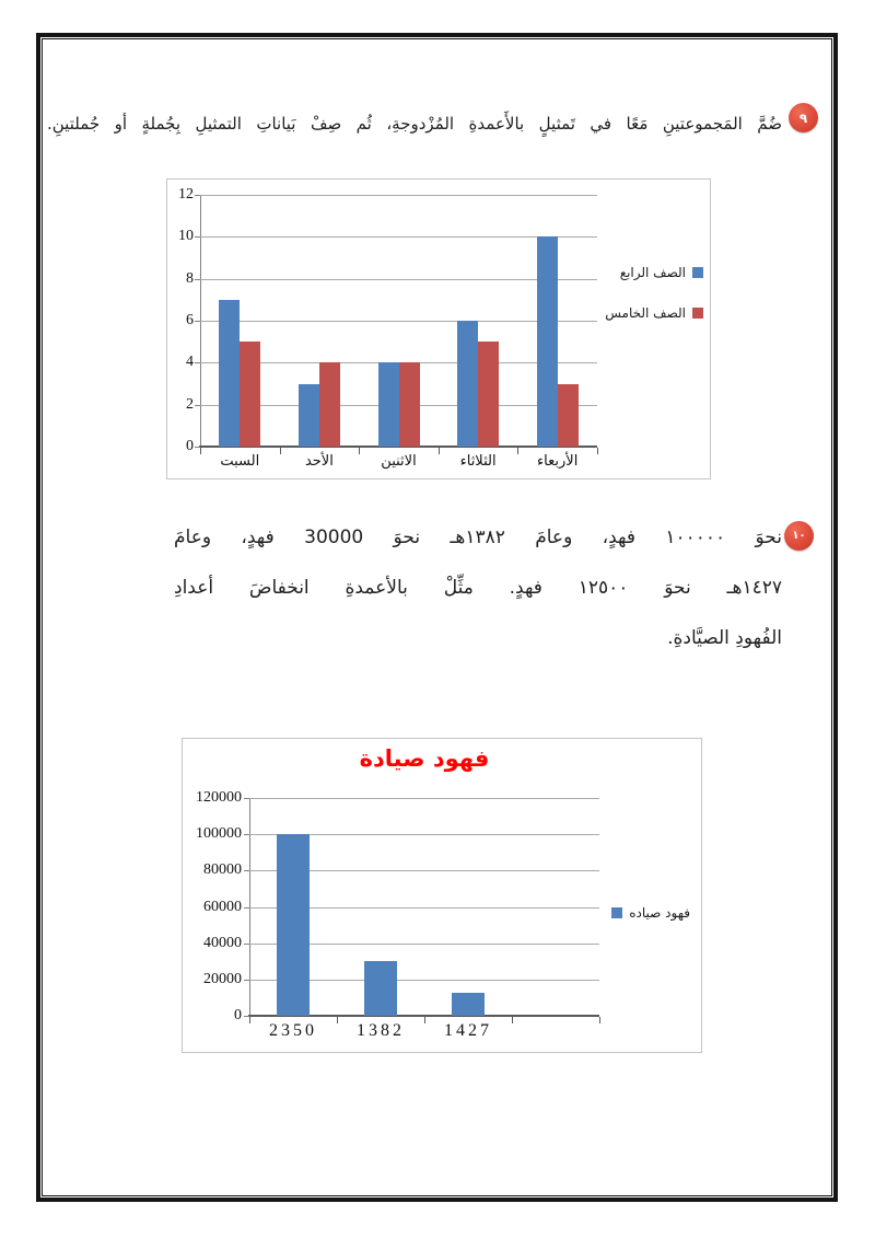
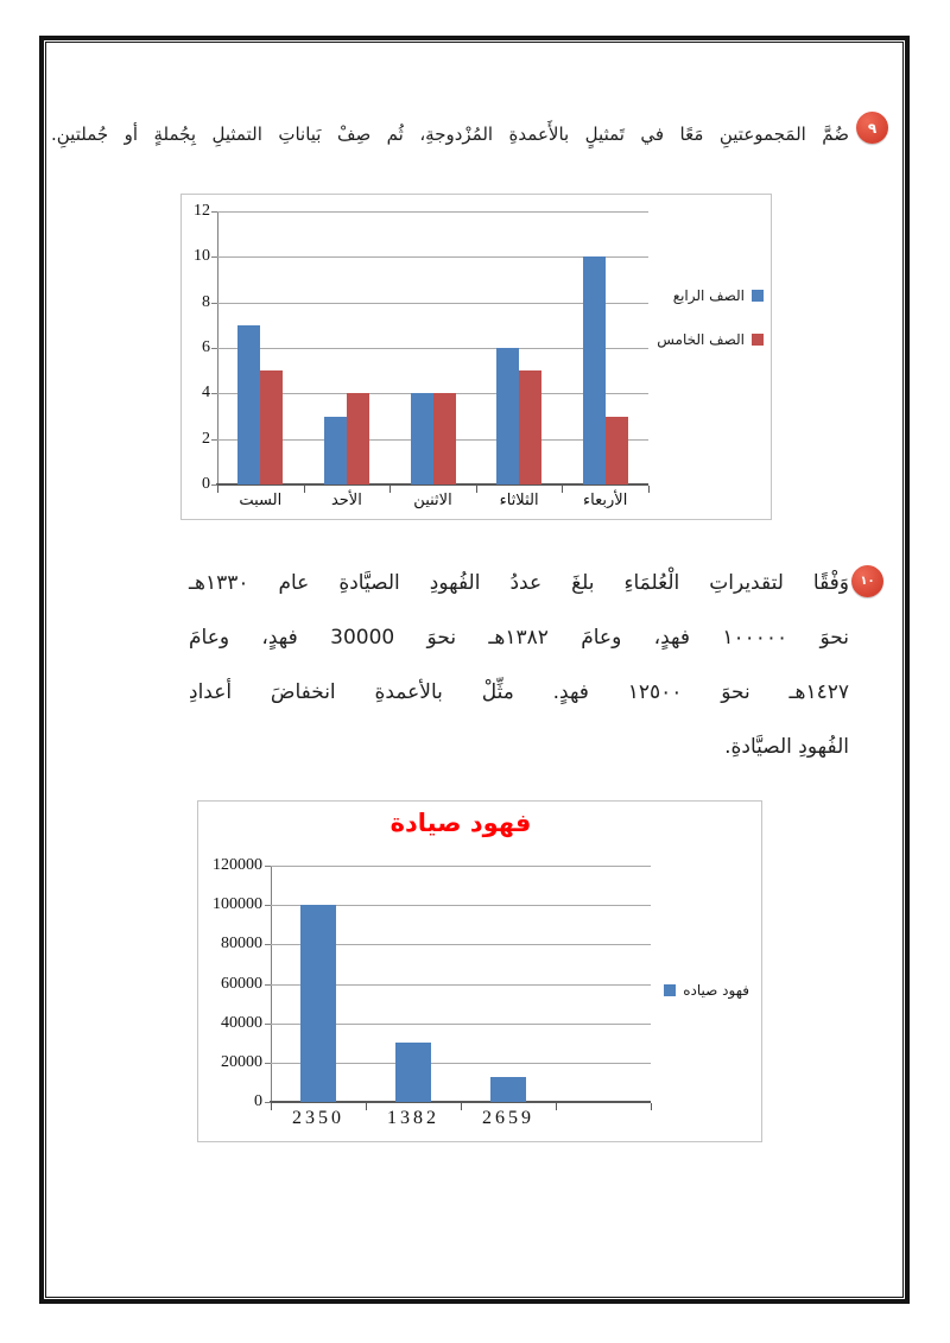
  ٩
  ضُمَّ المَجموعتينِ مَعًا في تَمثيلٍ بالأَعمدةِ المُزْدوجةِ، ثُم صِفْ بَياناتِ التمثيلِ بِجُملةٍ أو جُملتينِ.
  0
  2
  4
  6
  8
  10
  12
  السبت
  الأحد
  الاثنين
  الثلاثاء
  الأربعاء
  الصف الرابع
  الصف الخامس
  ١٠
+ وَفْقًا لتقديراتِ الْعُلمَاءِ بلغَ عددُ الفُهودِ الصيَّادةِ عام ١٣٣٠هـ
  نحوَ ١٠٠٠٠٠ فهدٍ، وعامَ ١٣٨٢هـ نحوَ 30000 فهدٍ، وعامَ
  ١٤٢٧هـ نحوَ ١٢٥٠٠ فهدٍ. مثِّلْ بالأعمدةِ انخفاضَ أعدادِ
  الفُهودِ الصيَّادةِ.
  فهود صيادة
  0
  20000
  40000
  60000
  80000
  100000
  120000
  2350
  1382
- 1427
+ 2659
  فهود صياده
